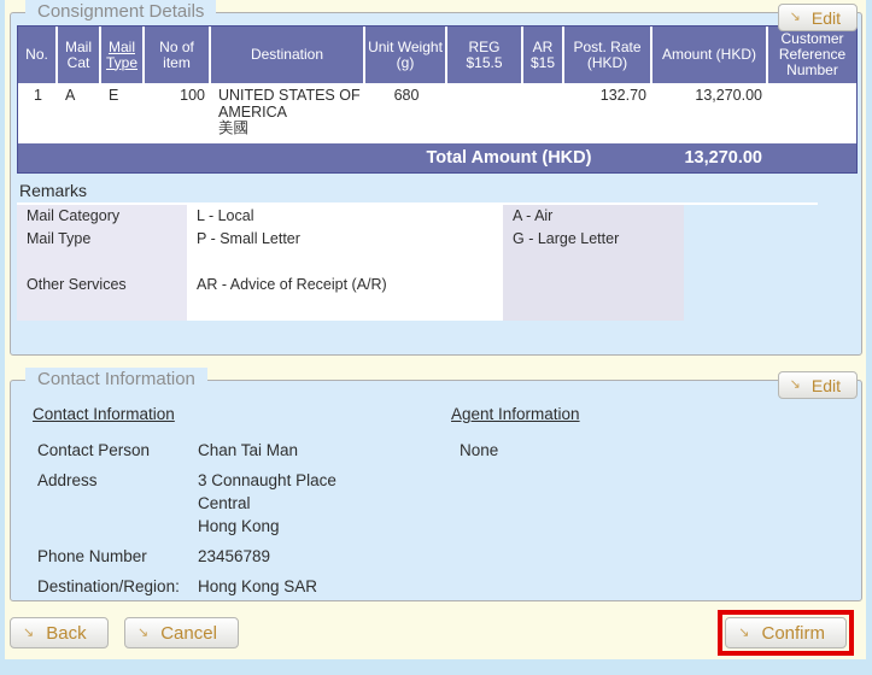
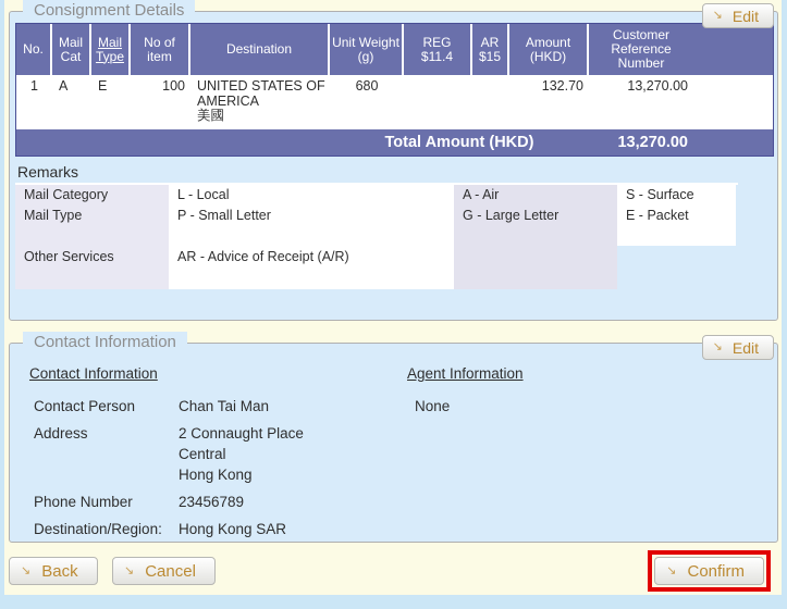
  Consignment Details
  ↘
  Edit
  No.
  Mail Cat
  Mail Type
  No of item
  Destination
  Unit Weight (g)
- REG $15.5
+ REG $11.4
  AR $15
- Post. Rate (HKD)
  Amount (HKD)
  Customer Reference Number
  1
  A
  E
  100
  UNITED STATES OF AMERICA
  美國
  680
  132.70
  13,270.00
  Total Amount (HKD)
  13,270.00
  Remarks
  Mail Category
  Mail Type
  Other Services
  L - Local
  P - Small Letter
  AR - Advice of Receipt (A/R)
  A - Air
  G - Large Letter
+ S - Surface
+ E - Packet
  Contact Information
  ↘
  Edit
  Contact Information
  Agent Information
  Contact Person
  Chan Tai Man
  Address
- 3 Connaught Place
+ 2 Connaught Place
  Central
  Hong Kong
  Phone Number
  23456789
  Destination/Region:
  Hong Kong SAR
  None
  ↘
  Back
  ↘
  Cancel
  ↘
  Confirm
